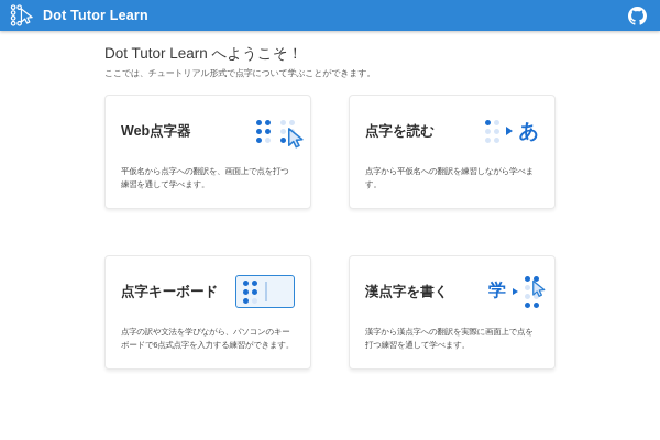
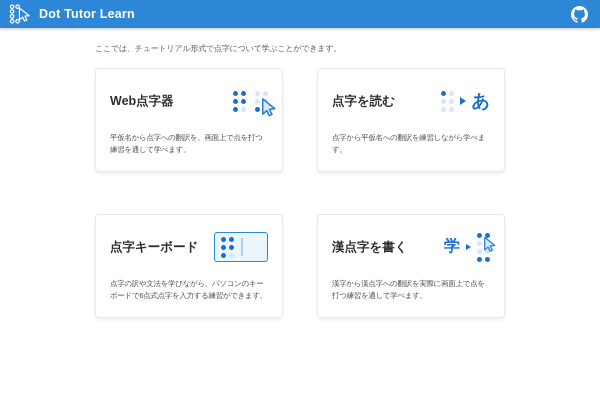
  Dot Tutor Learn
- Dot Tutor Learn へようこそ！
  ここでは、チュートリアル形式で点字について学ぶことができます。
  Web点字器
  平仮名から点字への翻訳を、画面上で点を打つ練習を通して学べます。
  点字を読む
  あ
  点字から平仮名への翻訳を練習しながら学べます。
  点字キーボード
  点字の訳や文法を学びながら、パソコンのキーボードで6点式点字を入力する練習ができます。
  漢点字を書く
  学
  漢字から漢点字への翻訳を実際に画面上で点を打つ練習を通して学べます。
